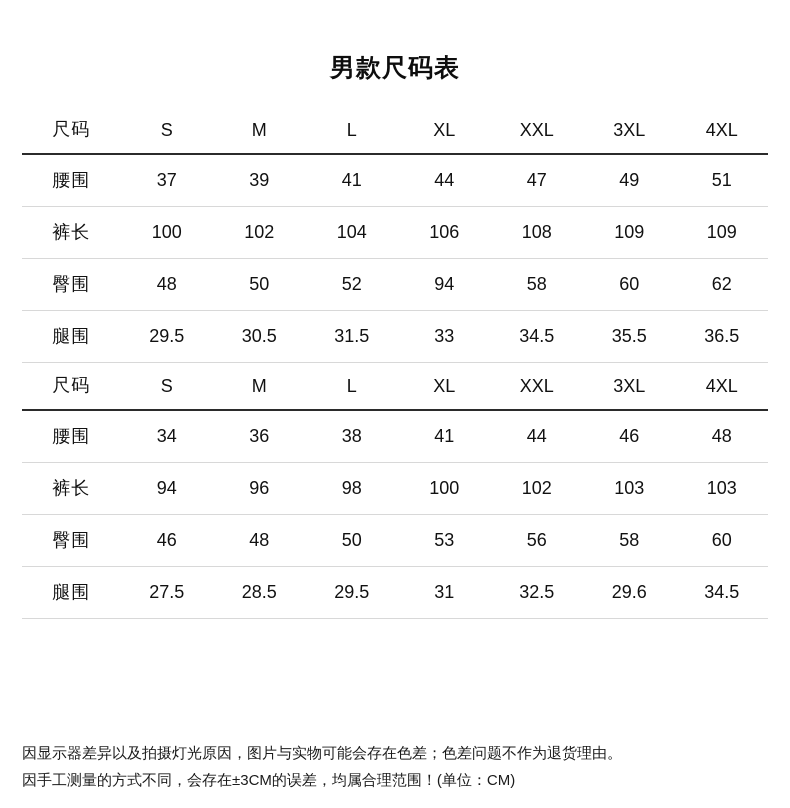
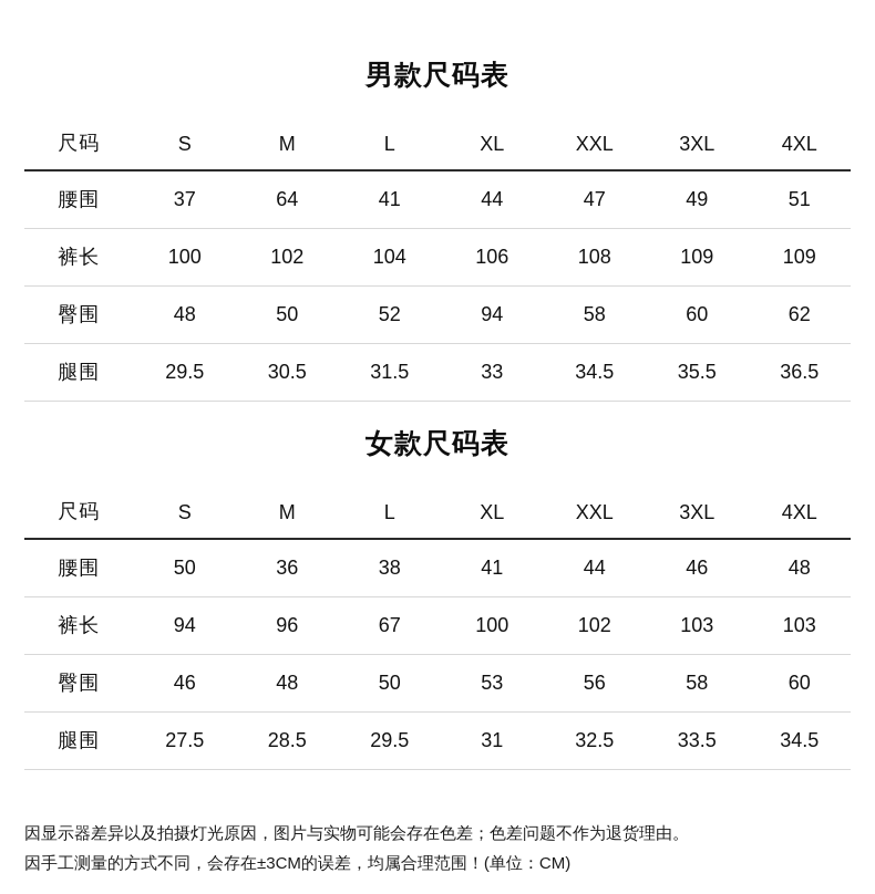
  男款尺码表
  尺码	S	M	L	XL	XXL	3XL	4XL
- 腰围	37	39	41	44	47	49	51
+ 腰围	37	64	41	44	47	49	51
  裤长	100	102	104	106	108	109	109
  臀围	48	50	52	94	58	60	62
  腿围	29.5	30.5	31.5	33	34.5	35.5	36.5
+ 女款尺码表
  尺码	S	M	L	XL	XXL	3XL	4XL
- 腰围	34	36	38	41	44	46	48
+ 腰围	50	36	38	41	44	46	48
- 裤长	94	96	98	100	102	103	103
+ 裤长	94	96	67	100	102	103	103
  臀围	46	48	50	53	56	58	60
- 腿围	27.5	28.5	29.5	31	32.5	29.6	34.5
+ 腿围	27.5	28.5	29.5	31	32.5	33.5	34.5
  因显示器差异以及拍摄灯光原因，图片与实物可能会存在色差；色差问题不作为退货理由。
  因手工测量的方式不同，会存在±3CM的误差，均属合理范围！(单位：CM)
